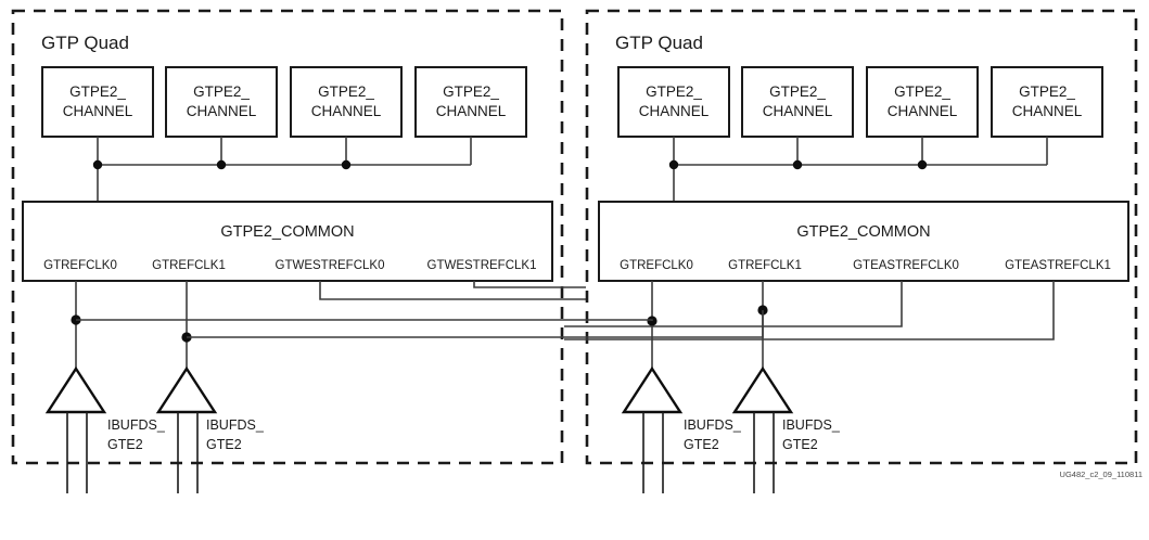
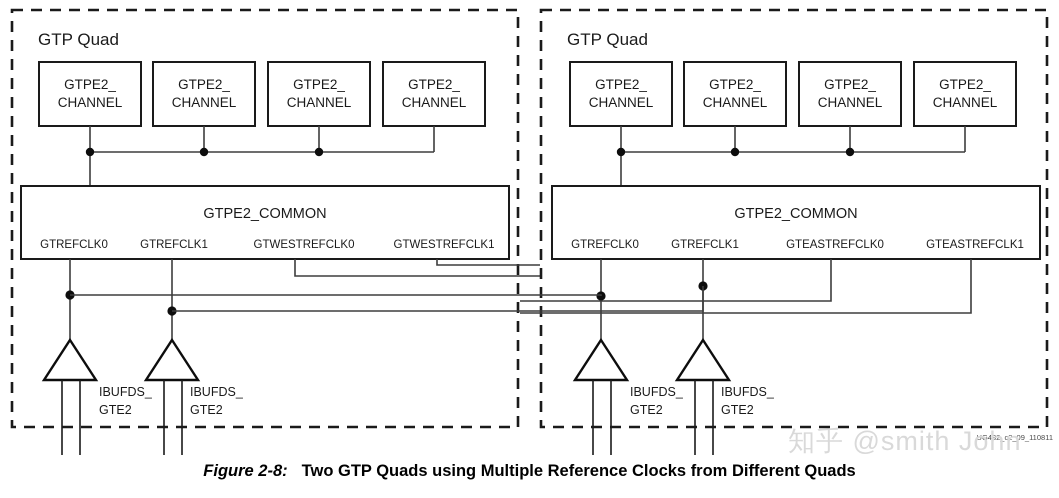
  GTP Quad
  GTPE2_
  CHANNEL
  GTPE2_
  CHANNEL
  GTPE2_
  CHANNEL
  GTPE2_
  CHANNEL
  GTPE2_COMMON
  GTREFCLK0
  GTREFCLK1
  GTWESTREFCLK0
  GTWESTREFCLK1
  IBUFDS_
  GTE2
  IBUFDS_
  GTE2
  GTP Quad
  GTPE2_
  CHANNEL
  GTPE2_
  CHANNEL
  GTPE2_
  CHANNEL
  GTPE2_
  CHANNEL
  GTPE2_COMMON
  GTREFCLK0
  GTREFCLK1
  GTEASTREFCLK0
  GTEASTREFCLK1
  IBUFDS_
  GTE2
  IBUFDS_
  GTE2
  UG482_c2_09_110811
+ 知乎 @smith John
+ Figure 2-8: Two GTP Quads using Multiple Reference Clocks from Different Quads
